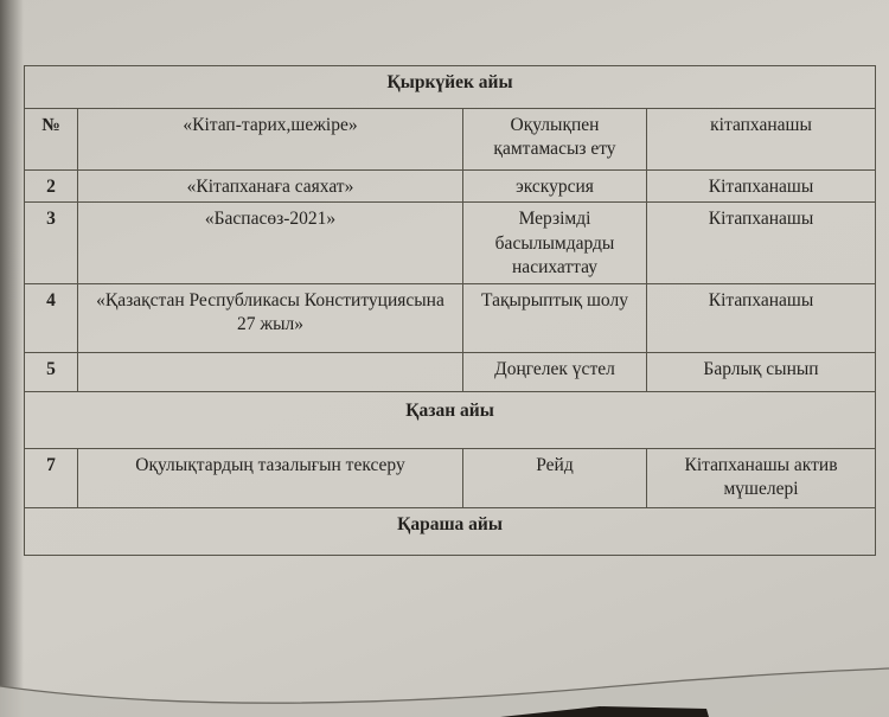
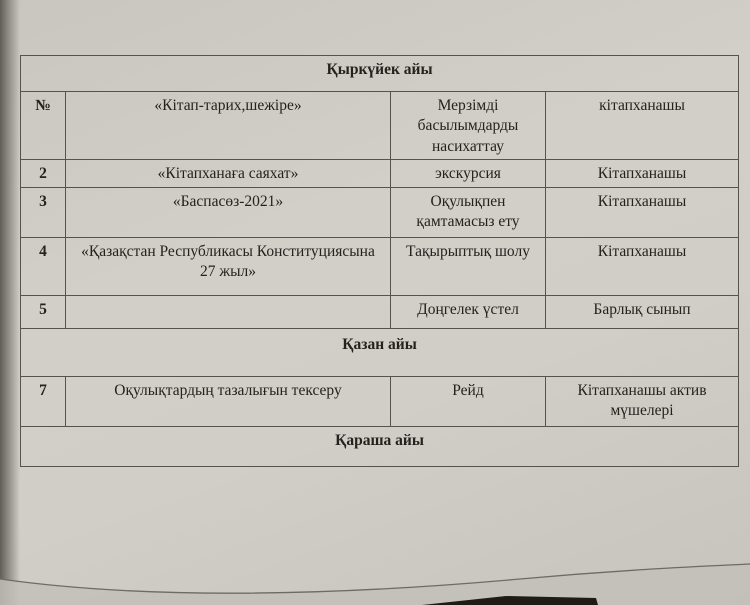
  Қыркүйек айы
- №	«Кітап-тарих,шежіре»	Оқулықпен қамтамасыз ету	кітапханашы
+ №	«Кітап-тарих,шежіре»	Мерзімді басылымдарды насихаттау	кітапханашы
  2	«Кітапханаға саяхат»	экскурсия	Кітапханашы
- 3	«Баспасөз-2021»	Мерзімді басылымдарды насихаттау	Кітапханашы
+ 3	«Баспасөз-2021»	Оқулықпен қамтамасыз ету	Кітапханашы
  4	«Қазақстан Республикасы Конституциясына 27 жыл»	Тақырыптық шолу	Кітапханашы
  5		Доңгелек үстел	Барлық сынып
  Қазан айы
  7	Оқулықтардың тазалығын тексеру	Рейд	Кітапханашы актив мүшелері
  Қараша айы
